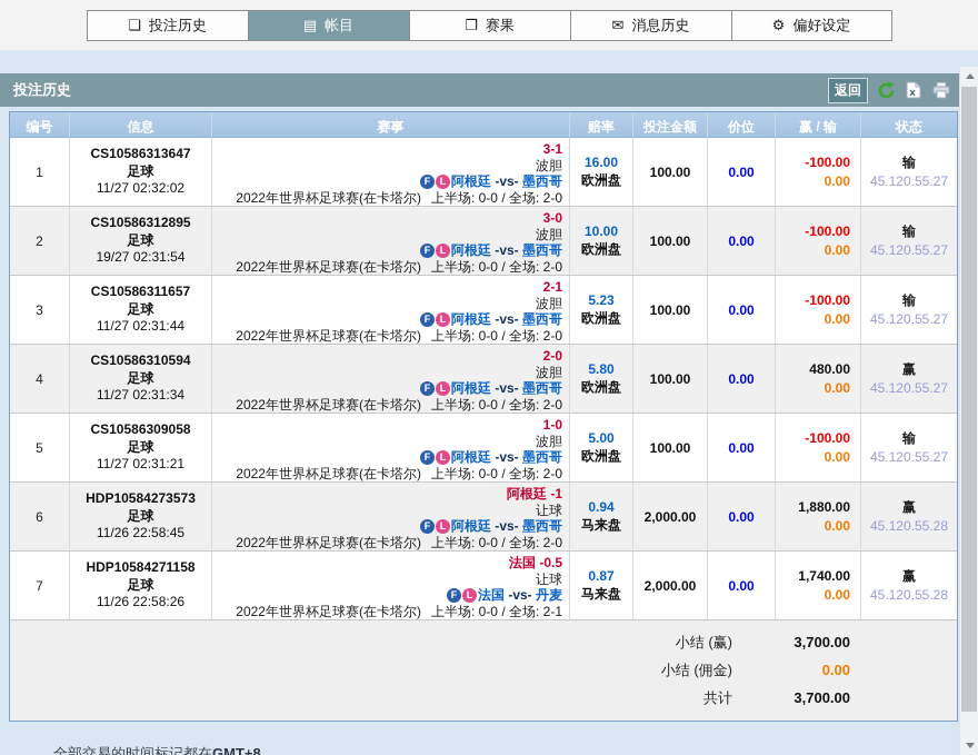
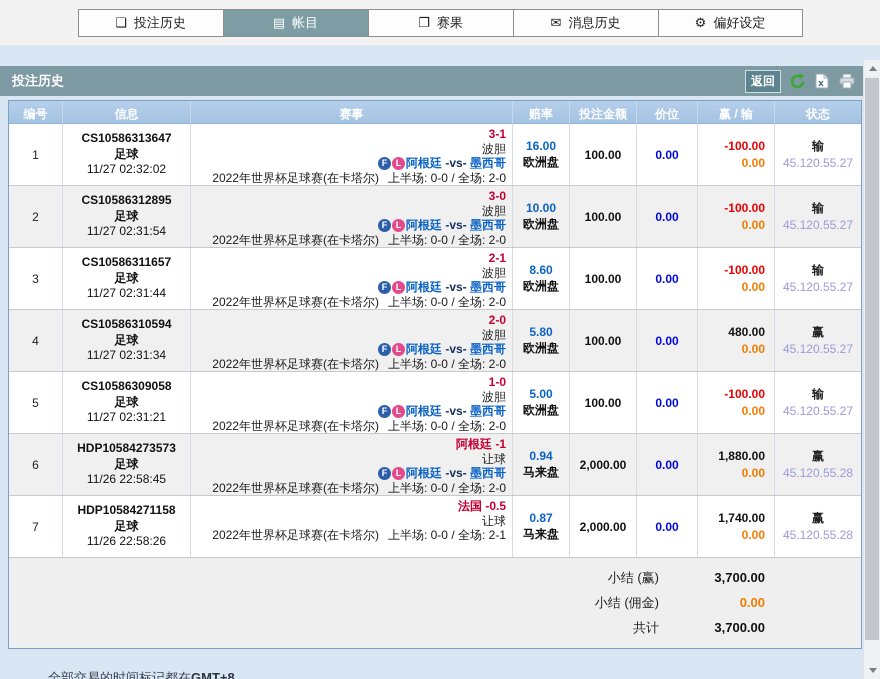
  ❏
  投注历史
  ▤
  帐目
  ❐
  赛果
  ✉
  消息历史
  ⚙
  偏好设定
  投注历史
  返回
  编号
  信息
  赛事
  赔率
  投注金额
  价位
  赢 / 输
  状态
  1
  CS10586313647
  足球
  11/27 02:32:02
  3-1
  波胆
  F L 阿根廷 -vs- 墨西哥
  2022年世界杯足球赛(在卡塔尔) 上半场: 0-0 / 全场: 2-0
  16.00
  欧洲盘
  100.00
  0.00
  -100.00
  0.00
  输
  45.120.55.27
  2
  CS10586312895
  足球
- 19/27 02:31:54
+ 11/27 02:31:54
  3-0
  波胆
  F L 阿根廷 -vs- 墨西哥
  2022年世界杯足球赛(在卡塔尔) 上半场: 0-0 / 全场: 2-0
  10.00
  欧洲盘
  100.00
  0.00
  -100.00
  0.00
  输
  45.120.55.27
  3
  CS10586311657
  足球
  11/27 02:31:44
  2-1
  波胆
  F L 阿根廷 -vs- 墨西哥
  2022年世界杯足球赛(在卡塔尔) 上半场: 0-0 / 全场: 2-0
- 5.23
+ 8.60
  欧洲盘
  100.00
  0.00
  -100.00
  0.00
  输
  45.120.55.27
  4
  CS10586310594
  足球
  11/27 02:31:34
  2-0
  波胆
  F L 阿根廷 -vs- 墨西哥
  2022年世界杯足球赛(在卡塔尔) 上半场: 0-0 / 全场: 2-0
  5.80
  欧洲盘
  100.00
  0.00
  480.00
  0.00
  赢
  45.120.55.27
  5
  CS10586309058
  足球
  11/27 02:31:21
  1-0
  波胆
  F L 阿根廷 -vs- 墨西哥
  2022年世界杯足球赛(在卡塔尔) 上半场: 0-0 / 全场: 2-0
  5.00
  欧洲盘
  100.00
  0.00
  -100.00
  0.00
  输
  45.120.55.27
  6
  HDP10584273573
  足球
  11/26 22:58:45
  阿根廷 -1
  让球
  F L 阿根廷 -vs- 墨西哥
  2022年世界杯足球赛(在卡塔尔) 上半场: 0-0 / 全场: 2-0
  0.94
  马来盘
  2,000.00
  0.00
  1,880.00
  0.00
  赢
  45.120.55.28
  7
  HDP10584271158
  足球
  11/26 22:58:26
  法国 -0.5
  让球
- F L 法国 -vs- 丹麦
  2022年世界杯足球赛(在卡塔尔) 上半场: 0-0 / 全场: 2-1
  0.87
  马来盘
  2,000.00
  0.00
  1,740.00
  0.00
  赢
  45.120.55.28
  小结 (赢)
  3,700.00
  小结 (佣金)
  0.00
  共计
  3,700.00
  全部交易的时间标记都在GMT+8
